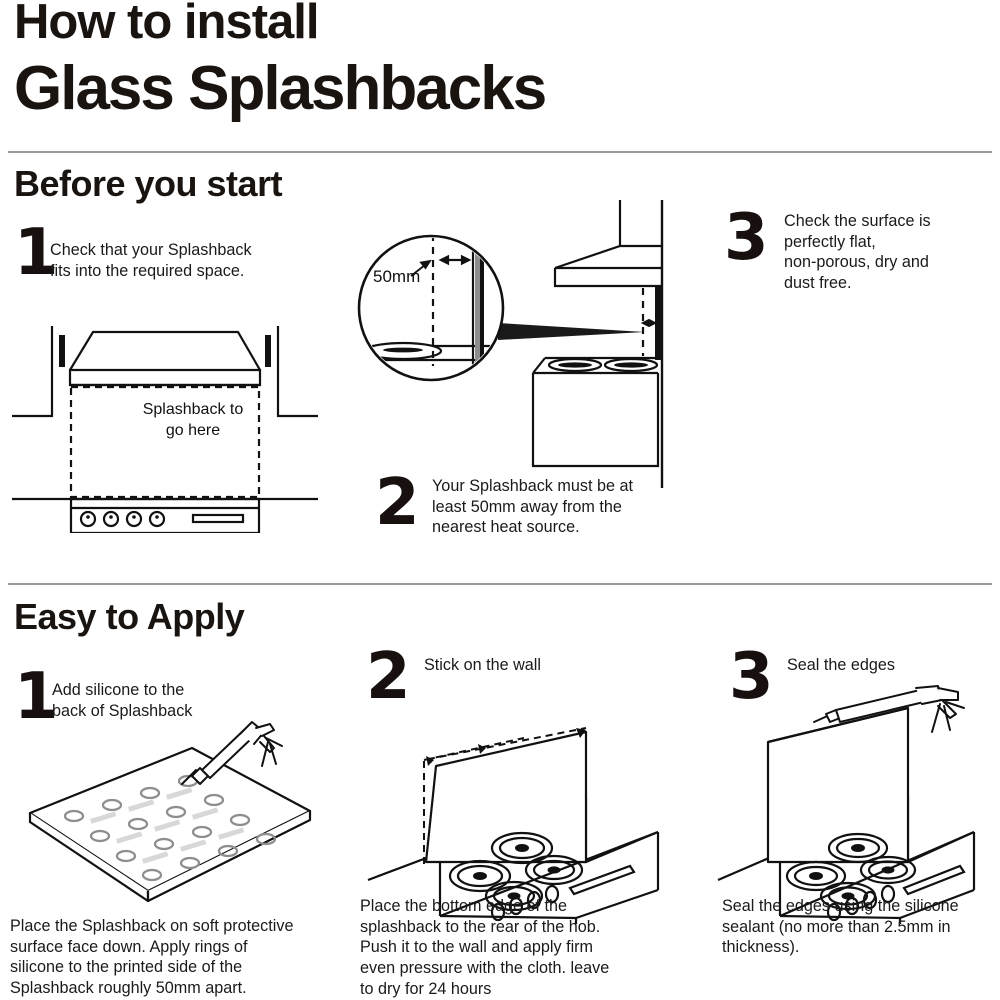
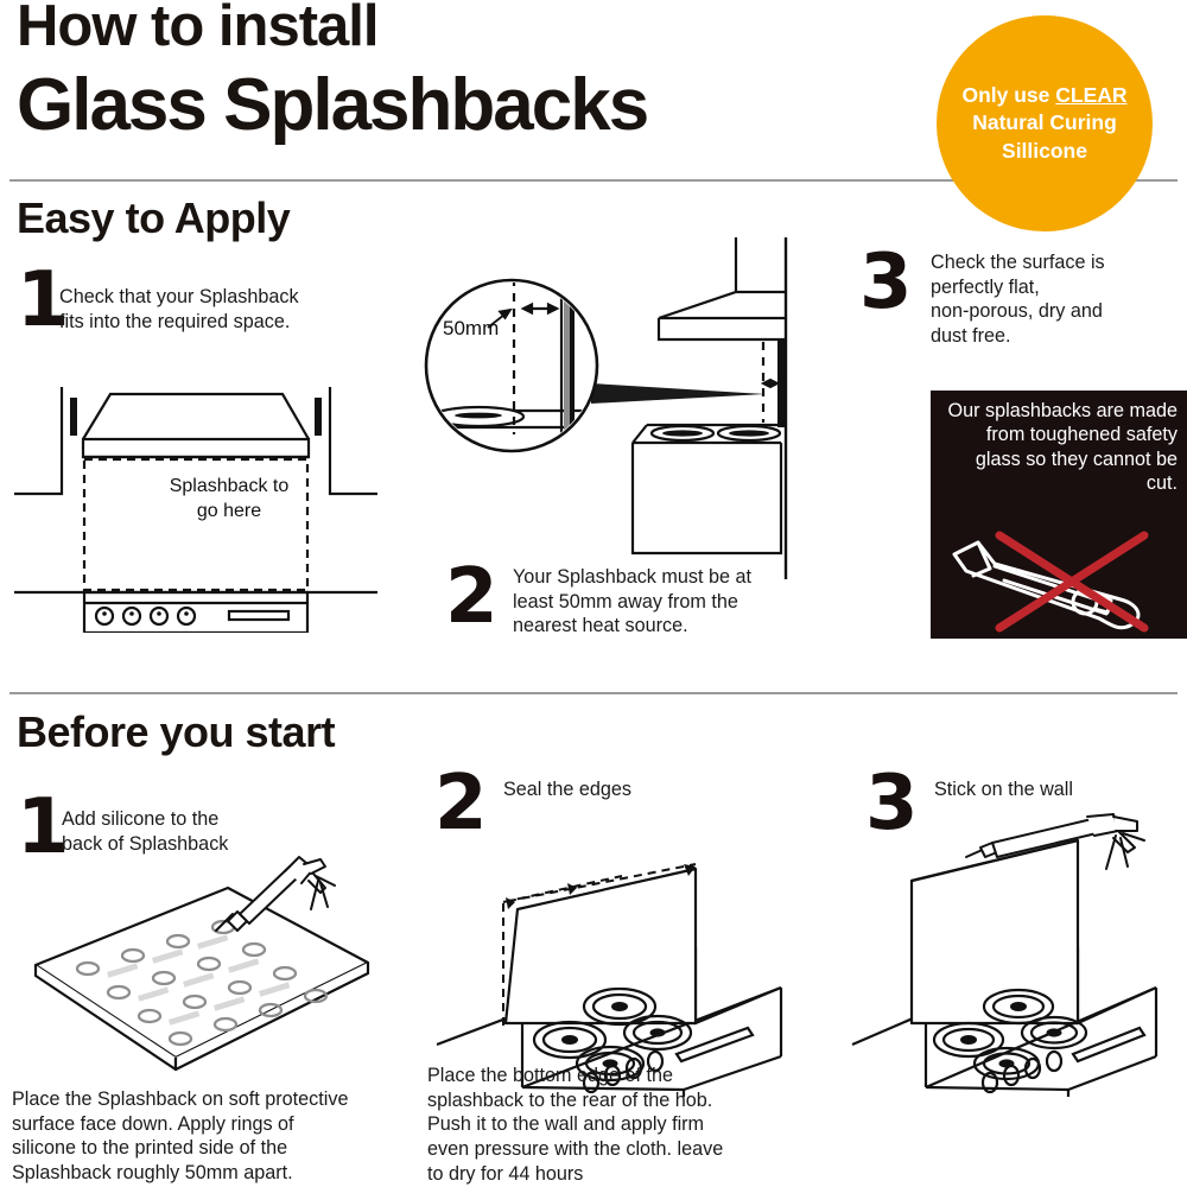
  How to install
  Glass Splashbacks
+ Only use CLEAR
+ Natural Curing
+ Sillicone
- Before you start
+ Easy to Apply
  1
  Check that your Splashback
  fits into the required space.
  Splashback to
  go here
  50mm
  2
  Your Splashback must be at
  least 50mm away from the
  nearest heat source.
  3
  Check the surface is
  perfectly flat,
  non-porous, dry and
  dust free.
+ Our splashbacks are made from toughened safety glass so they cannot be cut.
- Easy to Apply
+ Before you start
  1
  Add silicone to the
  back of Splashback
  Place the Splashback on soft protective surface face down. Apply rings of silicone to the printed side of the Splashback roughly 50mm apart.
  2
- Stick on the wall
+ Seal the edges
- Place the bottom edge of the splashback to the rear of the hob. Push it to the wall and apply firm even pressure with the cloth. leave to dry for 24 hours
+ Place the bottom edge of the splashback to the rear of the hob. Push it to the wall and apply firm even pressure with the cloth. leave to dry for 44 hours
  3
- Seal the edges
+ Stick on the wall
- Seal the edges using the silicone sealant (no more than 2.5mm in thickness).
